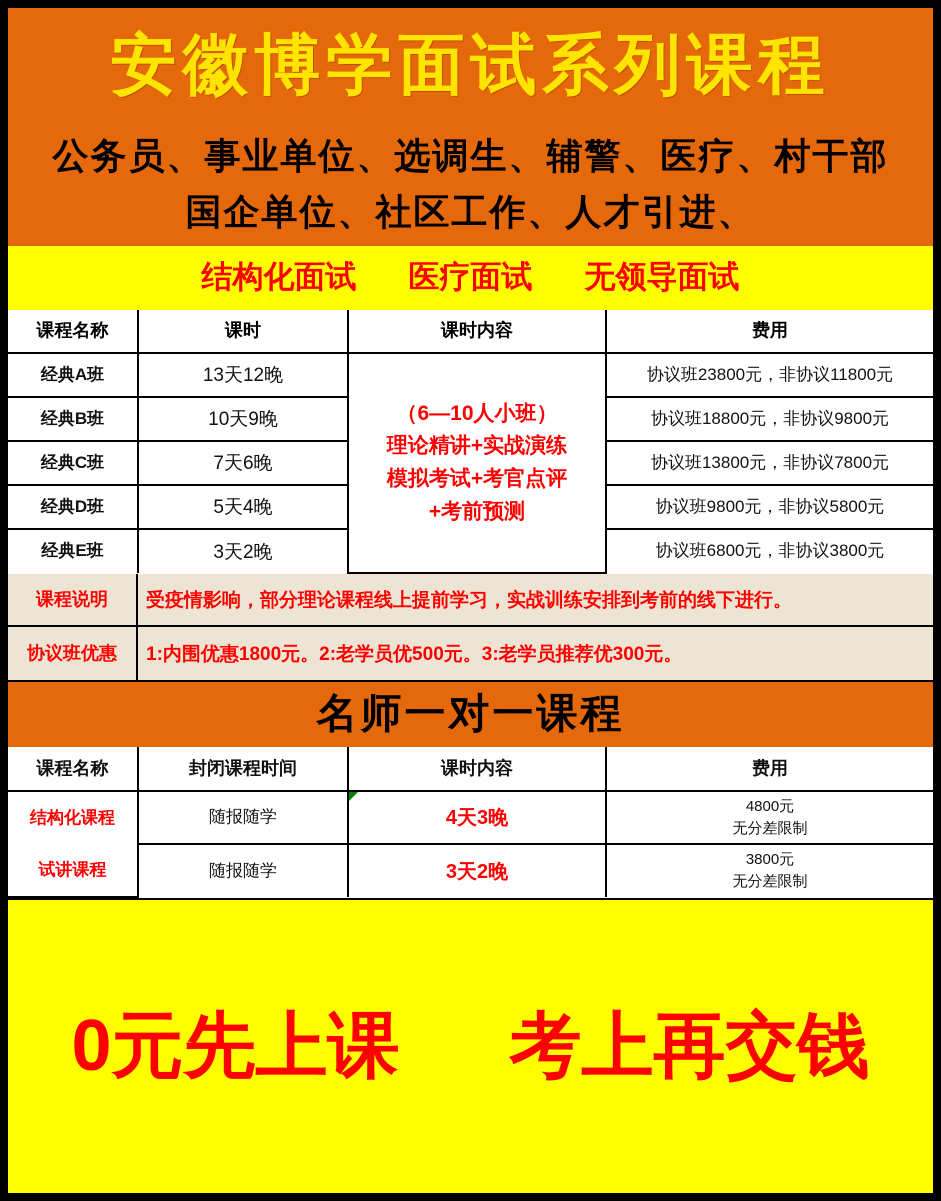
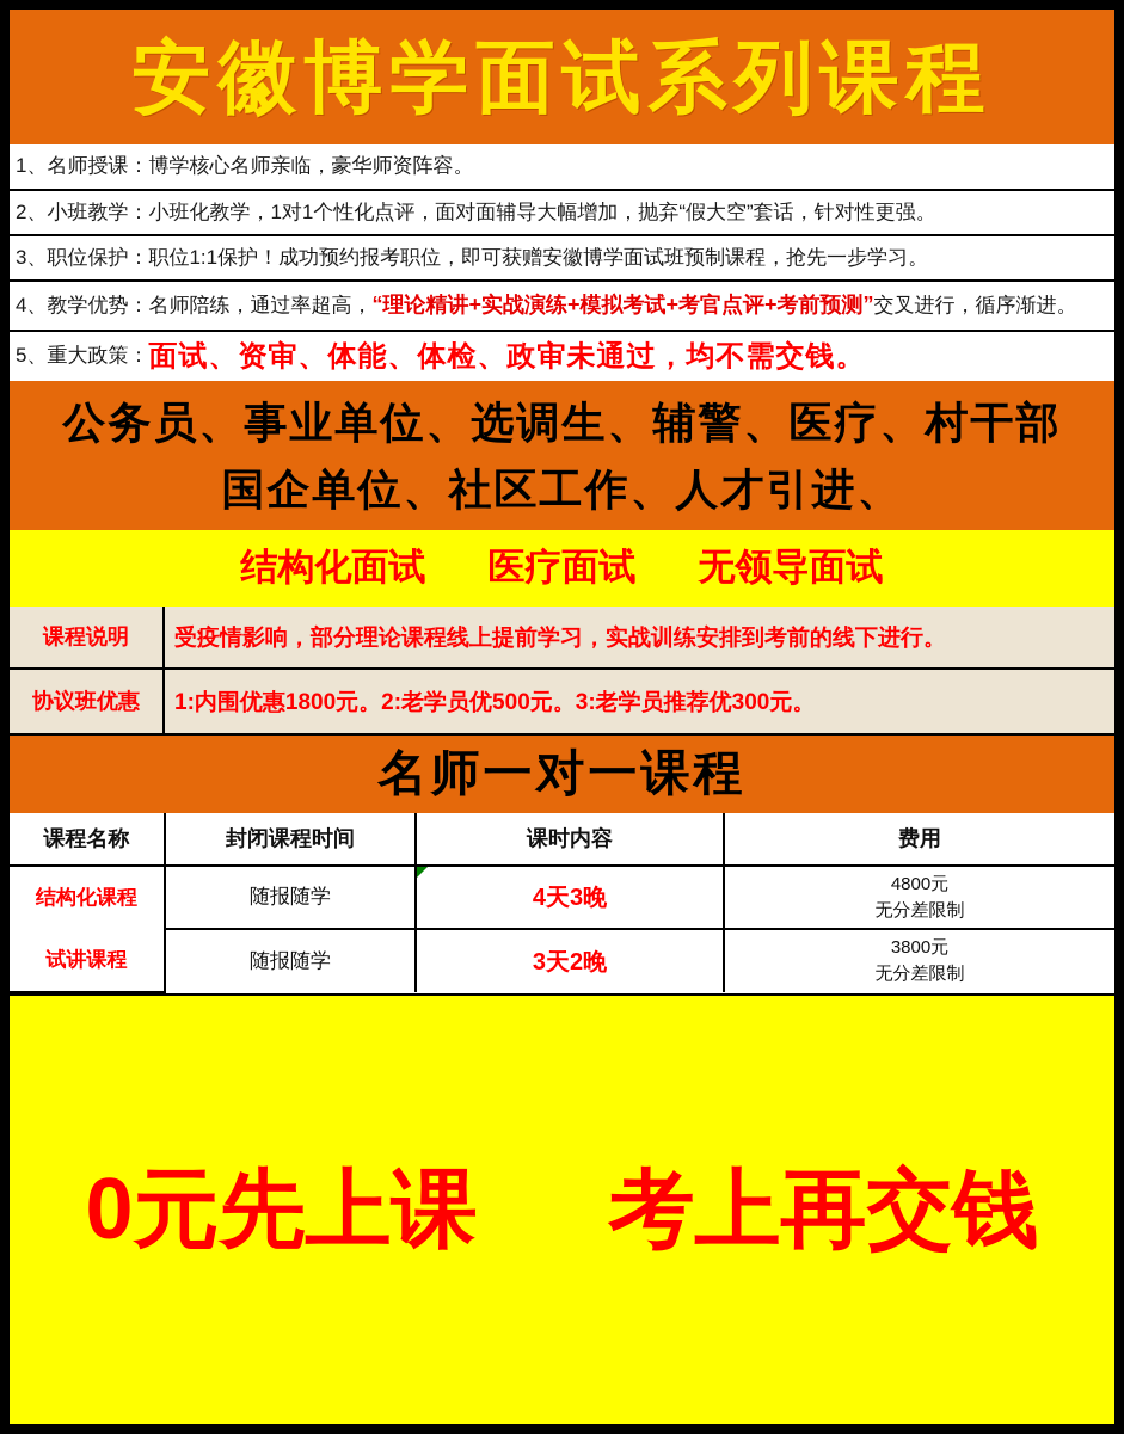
  安徽博学面试系列课程
+ 1、名师授课：博学核心名师亲临，豪华师资阵容。
+ 2、小班教学：小班化教学，1对1个性化点评，面对面辅导大幅增加，抛弃“假大空”套话，针对性更强。
+ 3、职位保护：职位1:1保护！成功预约报考职位，即可获赠安徽博学面试班预制课程，抢先一步学习。
+ 4、教学优势：名师陪练，通过率超高，
+ “理论精讲+实战演练+模拟考试+考官点评+考前预测”
+ 交叉进行，循序渐进。
+ 5、重大政策：
+ 面试、资审、体能、体检、政审未通过，均不需交钱。
  公务员、事业单位、选调生、辅警、医疗、村干部
  国企单位、社区工作、人才引进、
  结构化面试
  医疗面试
  无领导面试
- 课程名称	课时	课时内容	费用
- 经典A班	13天12晚	（6—10人小班） 理论精讲+实战演练 模拟考试+考官点评 +考前预测	协议班23800元，非协议11800元
- 经典B班	10天9晚	协议班18800元，非协议9800元
- 经典C班	7天6晚	协议班13800元，非协议7800元
- 经典D班	5天4晚	协议班9800元，非协议5800元
- 经典E班	3天2晚	协议班6800元，非协议3800元
  课程说明
  受疫情影响，部分理论课程线上提前学习，实战训练安排到考前的线下进行。
  协议班优惠
  1:内围优惠1800元。2:老学员优500元。3:老学员推荐优300元。
  名师一对一课程
  课程名称	封闭课程时间	课时内容	费用
  结构化课程 试讲课程	随报随学	4天3晚	4800元 无分差限制
  随报随学	3天2晚	3800元 无分差限制
  0元先上课
  考上再交钱
